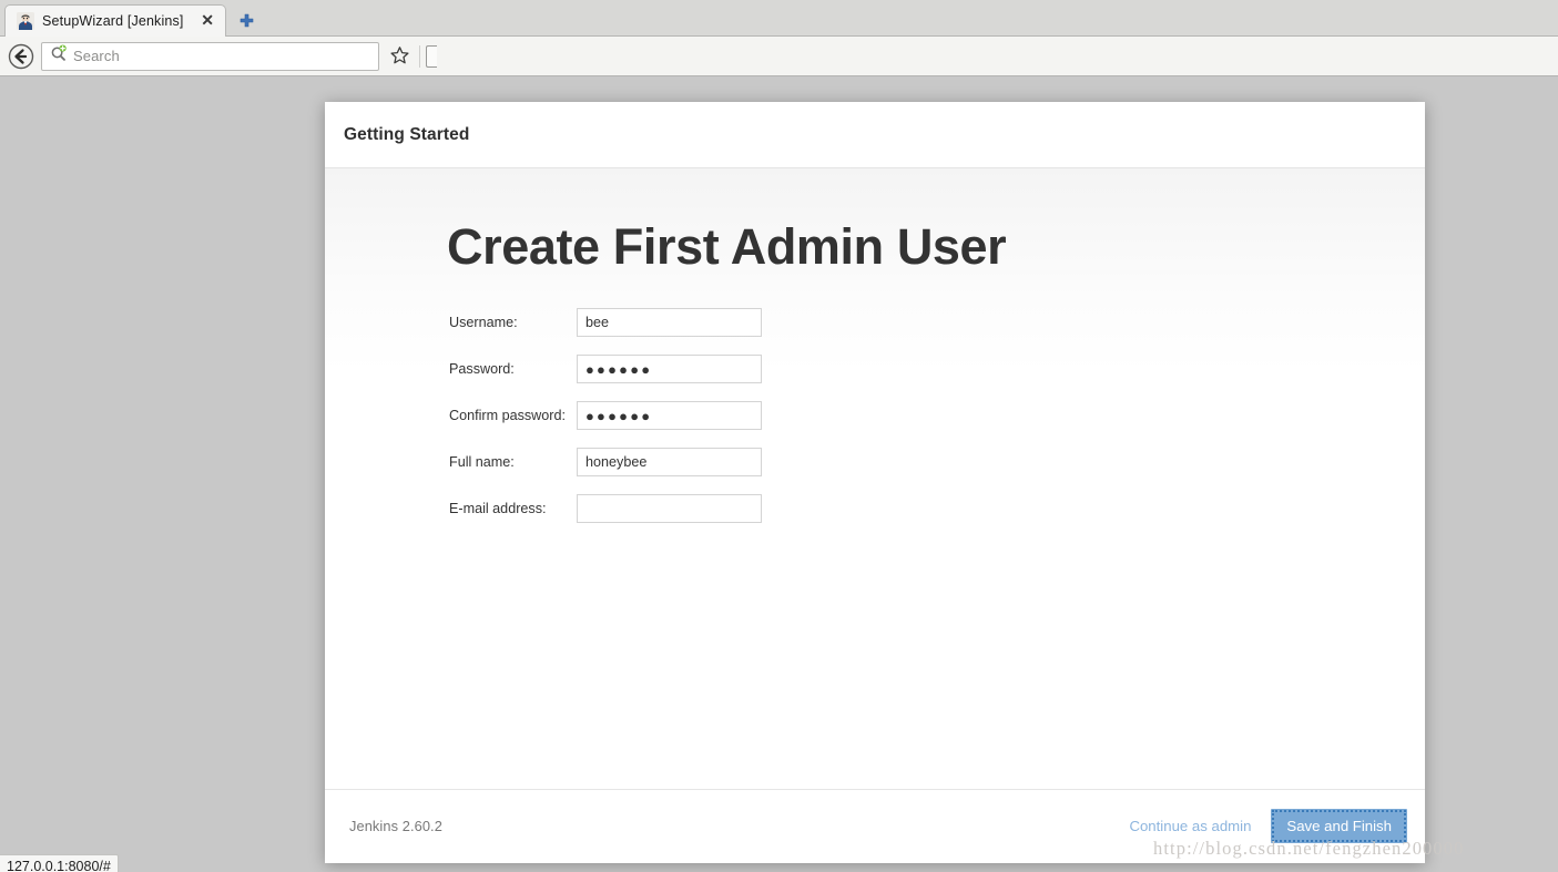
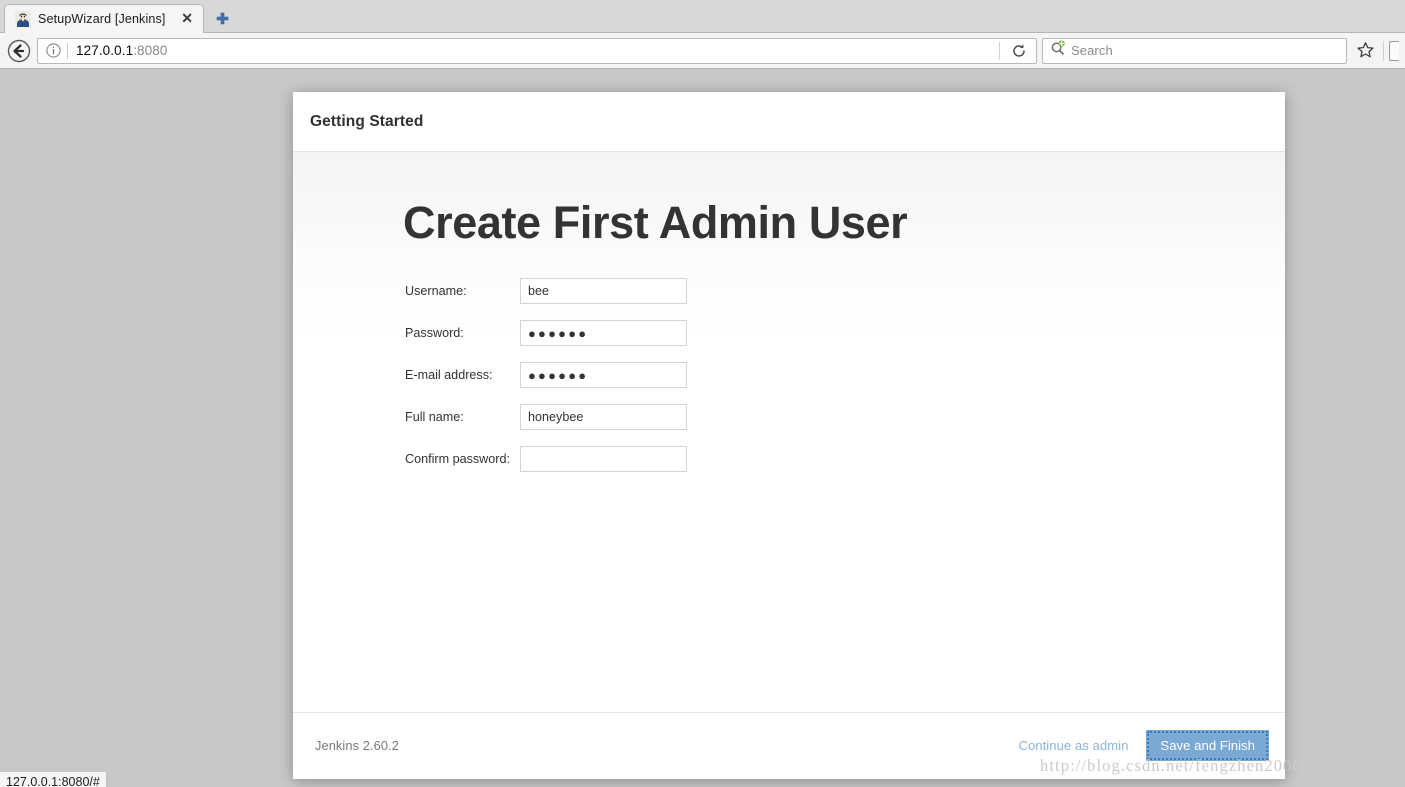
  SetupWizard [Jenkins]
  ✕
+ 127.0.0.1:8080
  Search
  Getting Started
  Create First Admin User
  Username:
  bee
  Password:
  ●●●●●●
- Confirm password:
+ E-mail address:
  ●●●●●●
  Full name:
  honeybee
- E-mail address:
+ Confirm password:
  Jenkins 2.60.2
  Continue as admin
  Save and Finish
  http://blog.csdn.net/fengzhen200000
  127.0.0.1:8080/#
